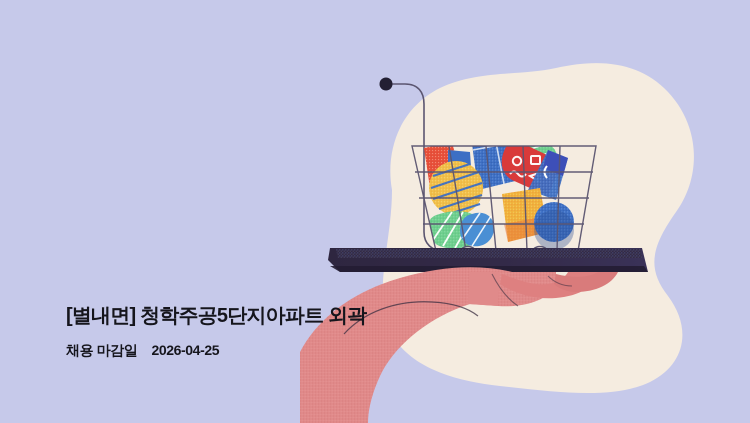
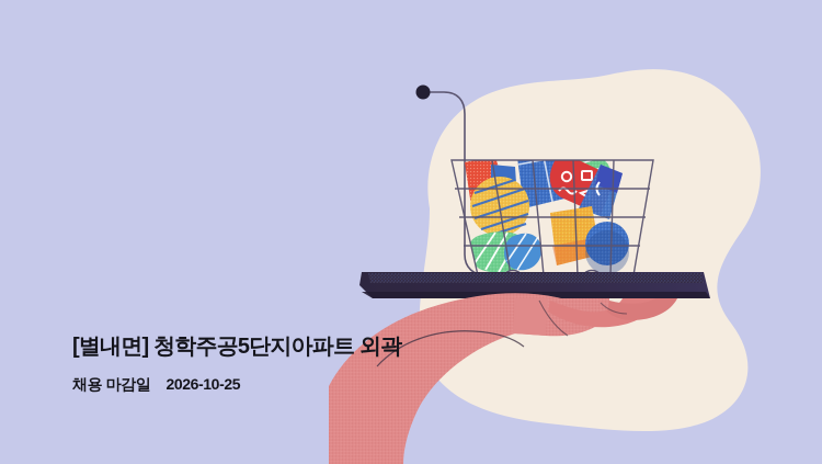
  [별내면] 청학주공5단지아파트 외곽
- 채용 마감일 2026-04-25
+ 채용 마감일 2026-10-25
